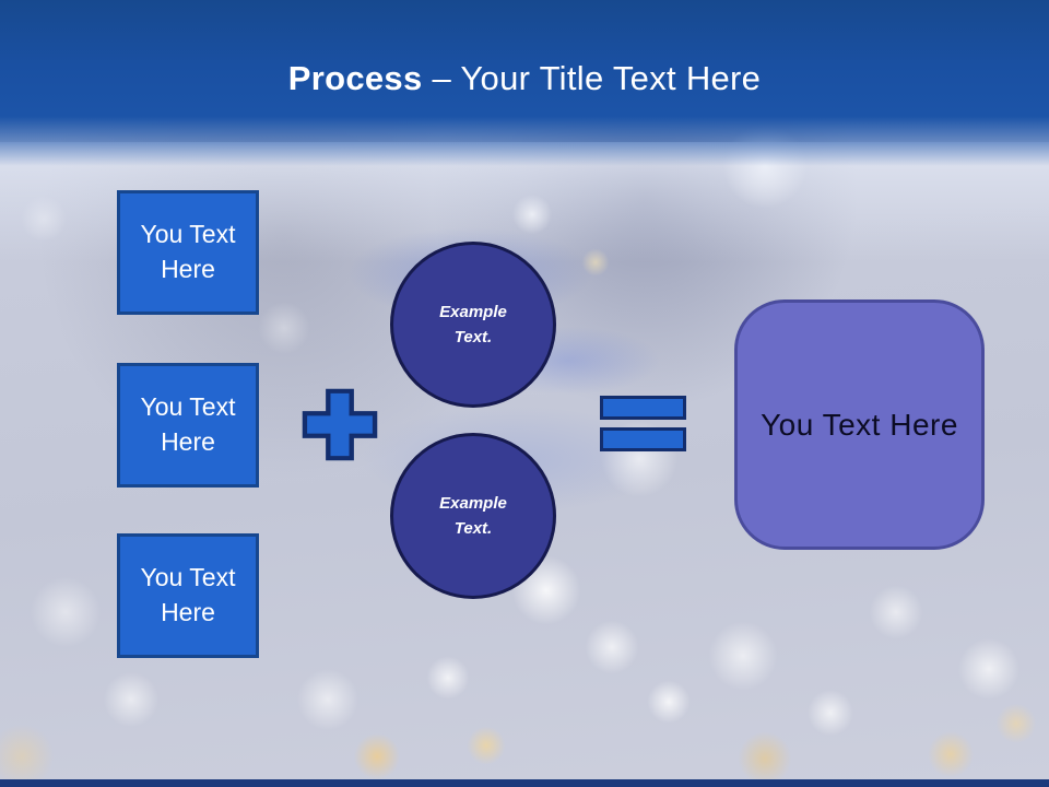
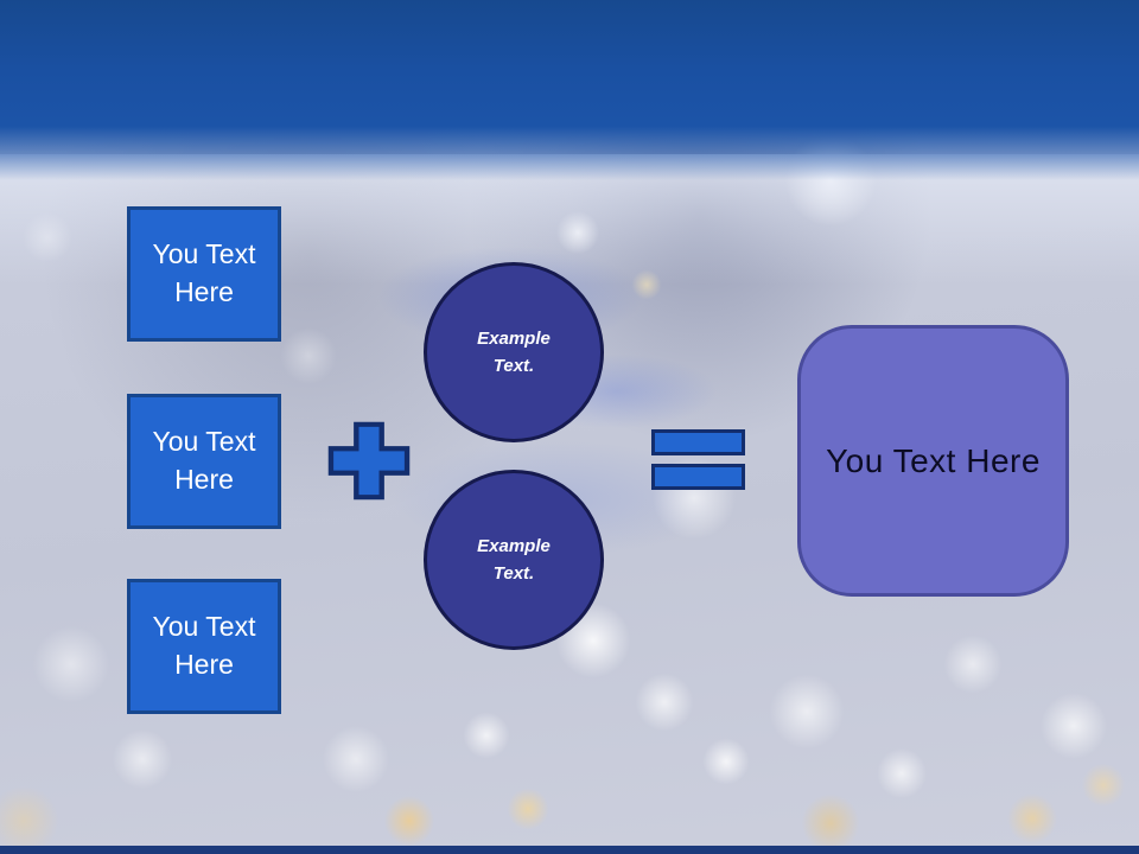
- Process – Your Title Text Here
  You Text Here
  You Text Here
  You Text Here
  Example Text.
  Example Text.
  You Text Here
